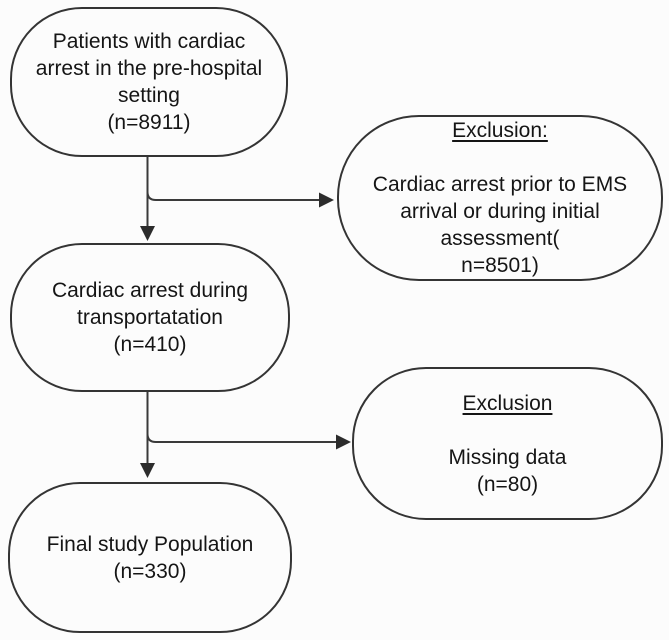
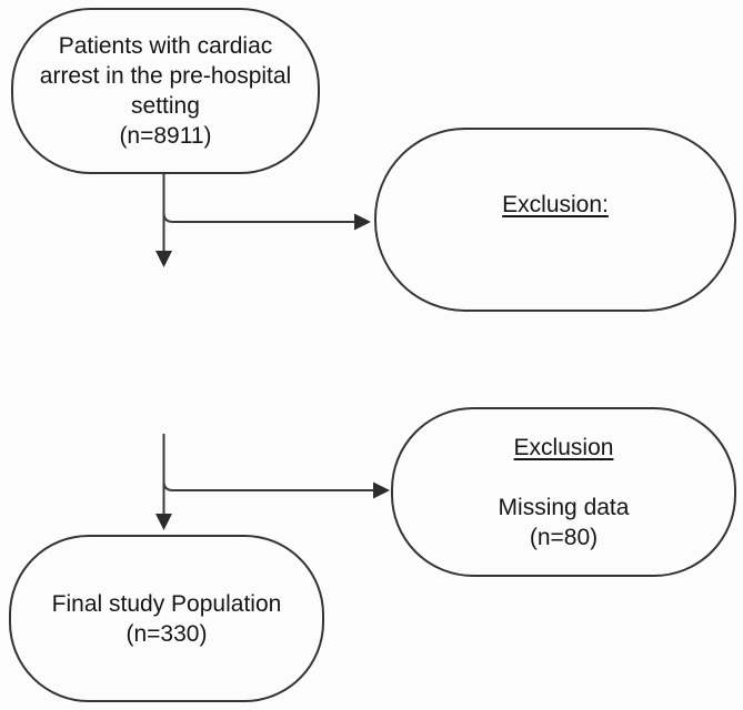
  Patients with cardiac
  arrest in the pre-hospital
  setting
  (n=8911)
  Exclusion:
- Cardiac arrest prior to EMS
- arrival or during initial
- assessment(
- n=8501)
- Cardiac arrest during
- transportatation
- (n=410)
  Exclusion
  Missing data
  (n=80)
  Final study Population
  (n=330)
